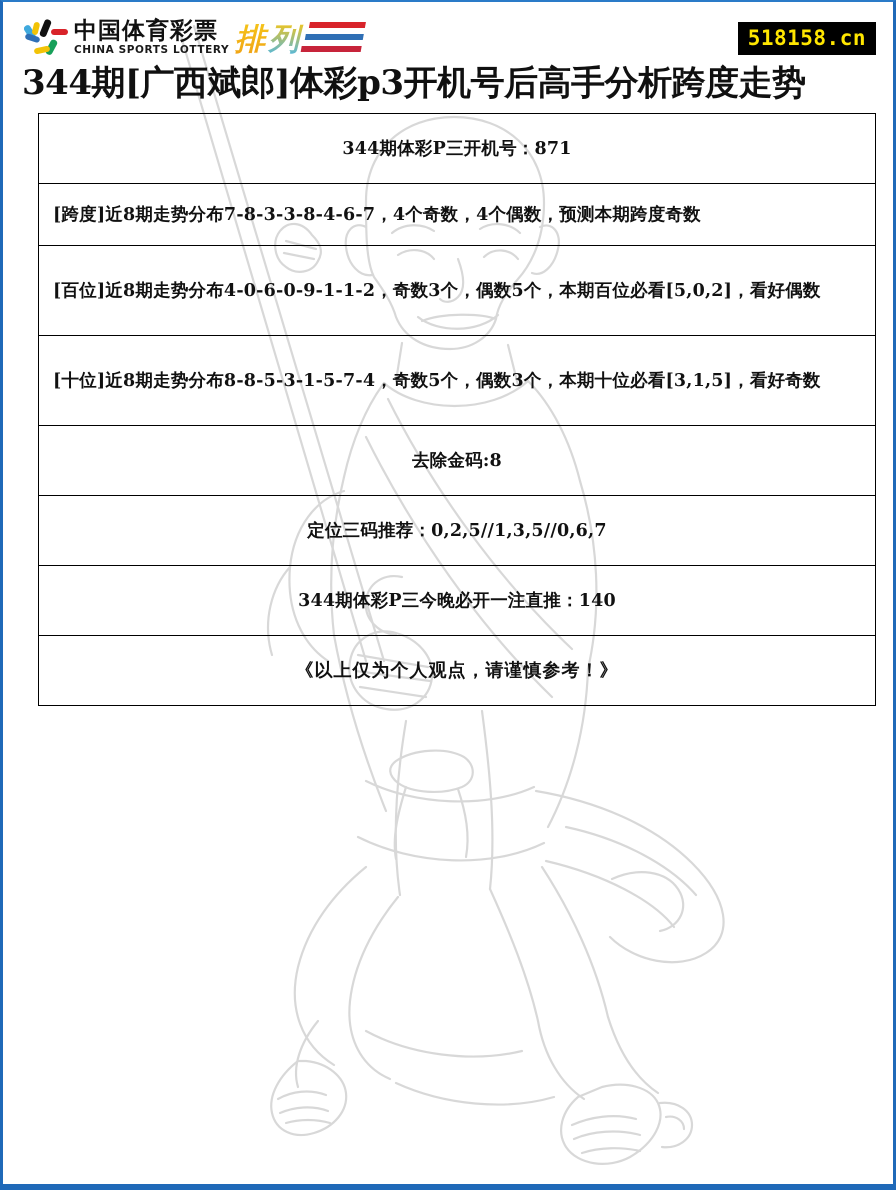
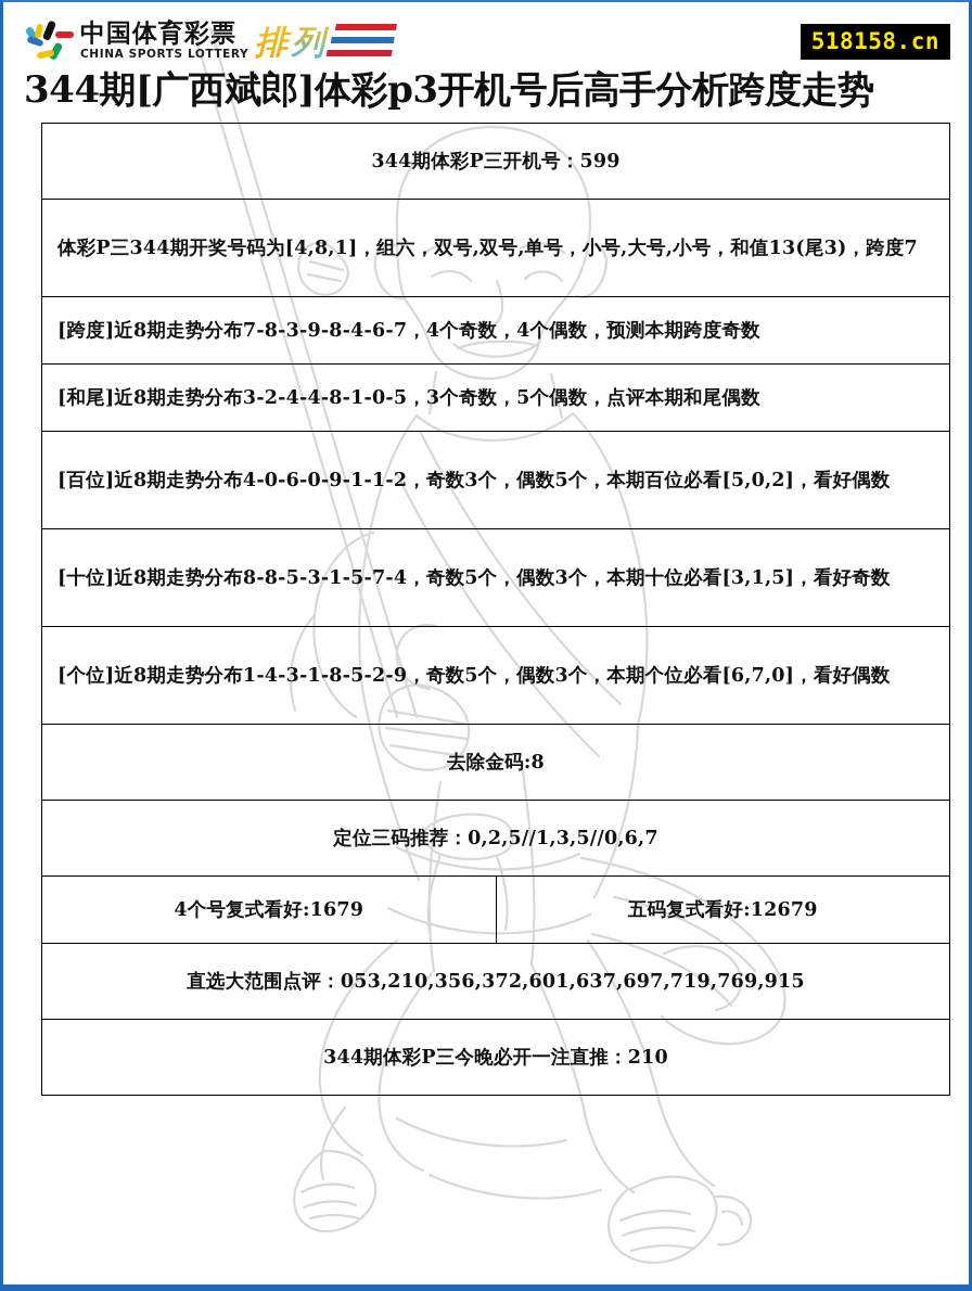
  中国体育彩票
  CHINA SPORTS LOTTERY
  排
  列
  518158.cn
  344期[广西斌郎]体彩p3开机号后高手分析跨度走势
- 344期体彩P三开机号：871
+ 344期体彩P三开机号：599
+ 体彩P三344期开奖号码为[4,8,1]，组六，双号,双号,单号，小号,大号,小号，和值13(尾3)，跨度7
- [跨度]近8期走势分布7-8-3-3-8-4-6-7，4个奇数，4个偶数，预测本期跨度奇数
+ [跨度]近8期走势分布7-8-3-9-8-4-6-7，4个奇数，4个偶数，预测本期跨度奇数
+ [和尾]近8期走势分布3-2-4-4-8-1-0-5，3个奇数，5个偶数，点评本期和尾偶数
  [百位]近8期走势分布4-0-6-0-9-1-1-2，奇数3个，偶数5个，本期百位必看[5,0,2]，看好偶数
  [十位]近8期走势分布8-8-5-3-1-5-7-4，奇数5个，偶数3个，本期十位必看[3,1,5]，看好奇数
+ [个位]近8期走势分布1-4-3-1-8-5-2-9，奇数5个，偶数3个，本期个位必看[6,7,0]，看好偶数
  去除金码:8
  定位三码推荐：0,2,5//1,3,5//0,6,7
+ 4个号复式看好:1679	五码复式看好:12679
+ 直选大范围点评：053,210,356,372,601,637,697,719,769,915
- 344期体彩P三今晚必开一注直推：140
+ 344期体彩P三今晚必开一注直推：210
- 《以上仅为个人观点，请谨慎参考！》
